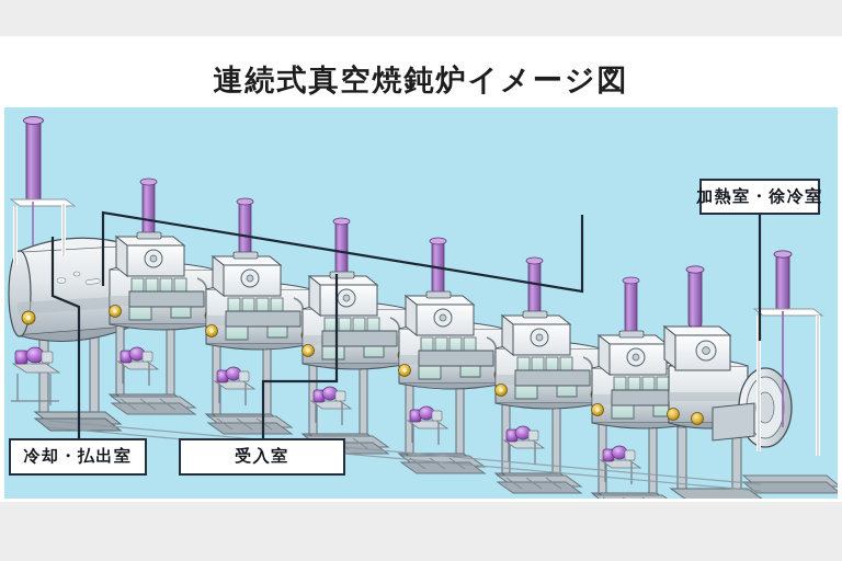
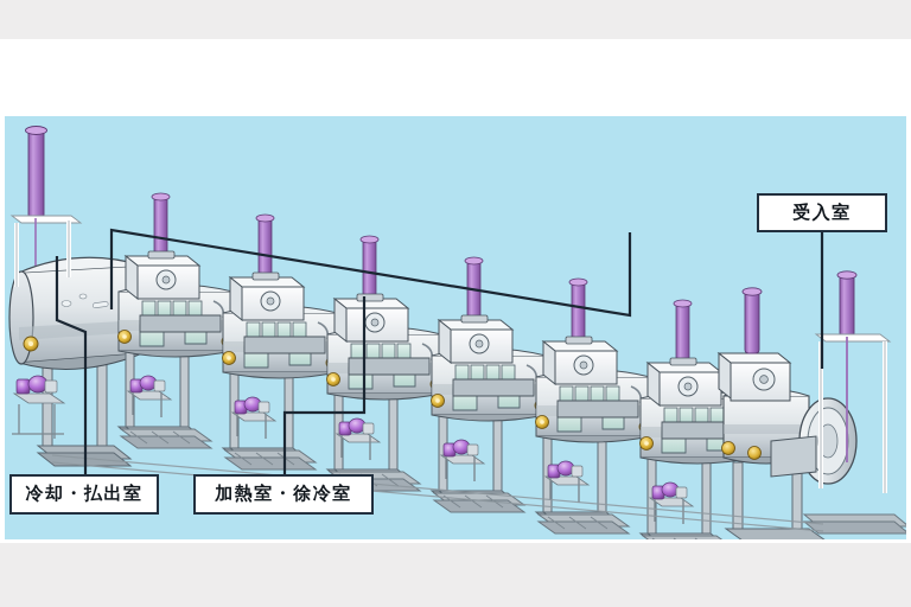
- 連続式真空焼鈍炉イメージ図
- 加熱室・徐冷室
+ 受入室
  冷却・払出室
- 受入室
+ 加熱室・徐冷室
